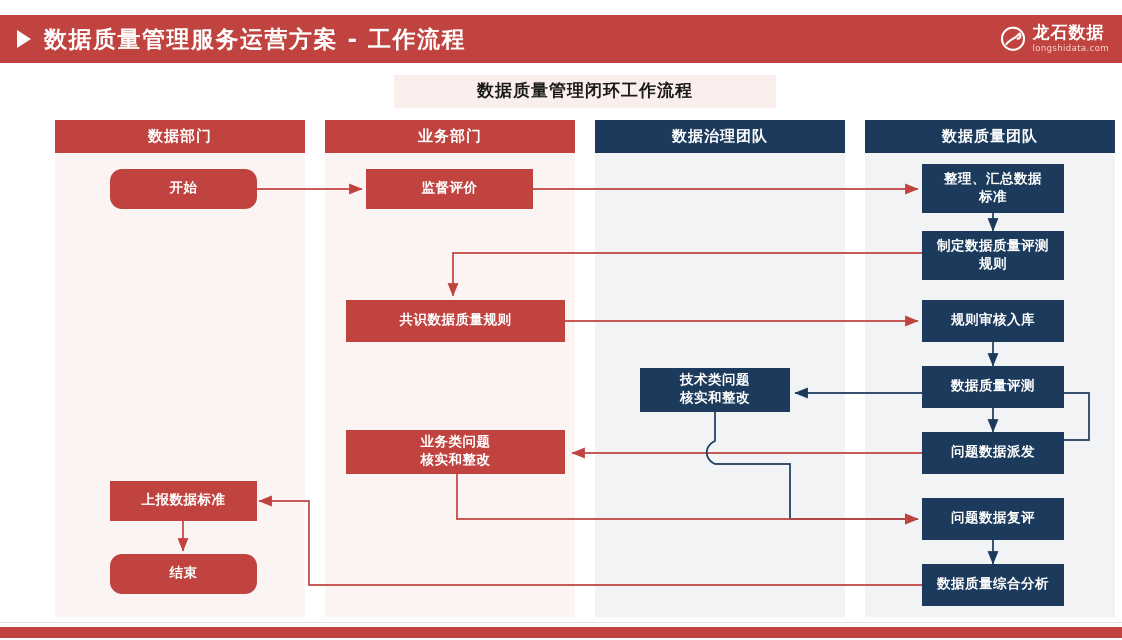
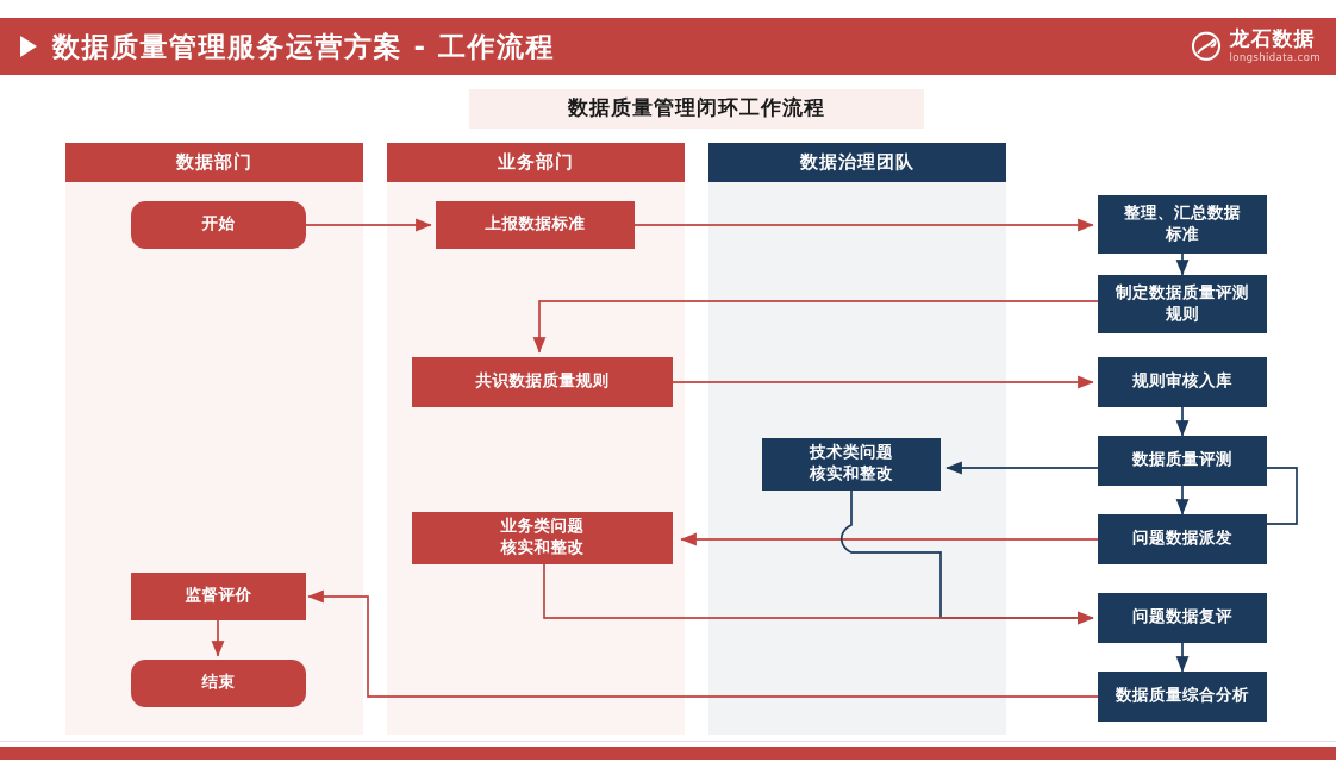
  数据质量管理服务运营方案 - 工作流程
  龙石数据
  longshidata.com
  数据质量管理闭环工作流程
  数据部门
  业务部门
  数据治理团队
- 数据质量团队
  开始
- 监督评价
+ 上报数据标准
  整理、汇总数据
  标准
  制定数据质量评测
  规则
  共识数据质量规则
  规则审核入库
  数据质量评测
  问题数据派发
  技术类问题
  核实和整改
  业务类问题
  核实和整改
  问题数据复评
  数据质量综合分析
- 上报数据标准
+ 监督评价
  结束
